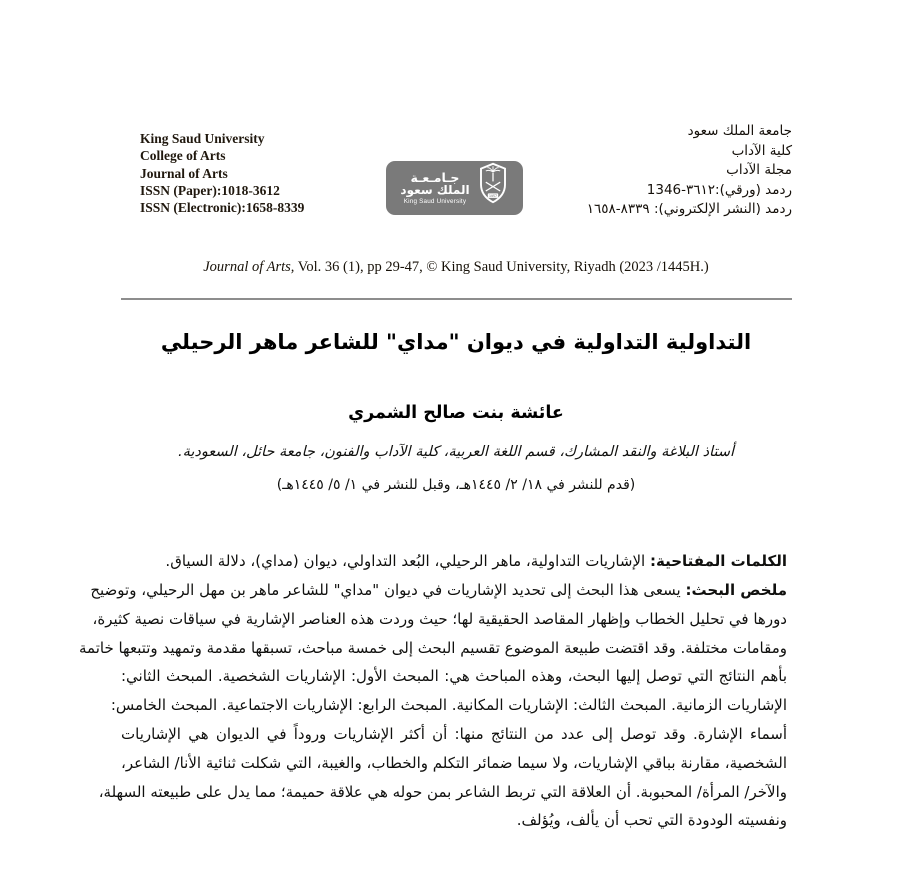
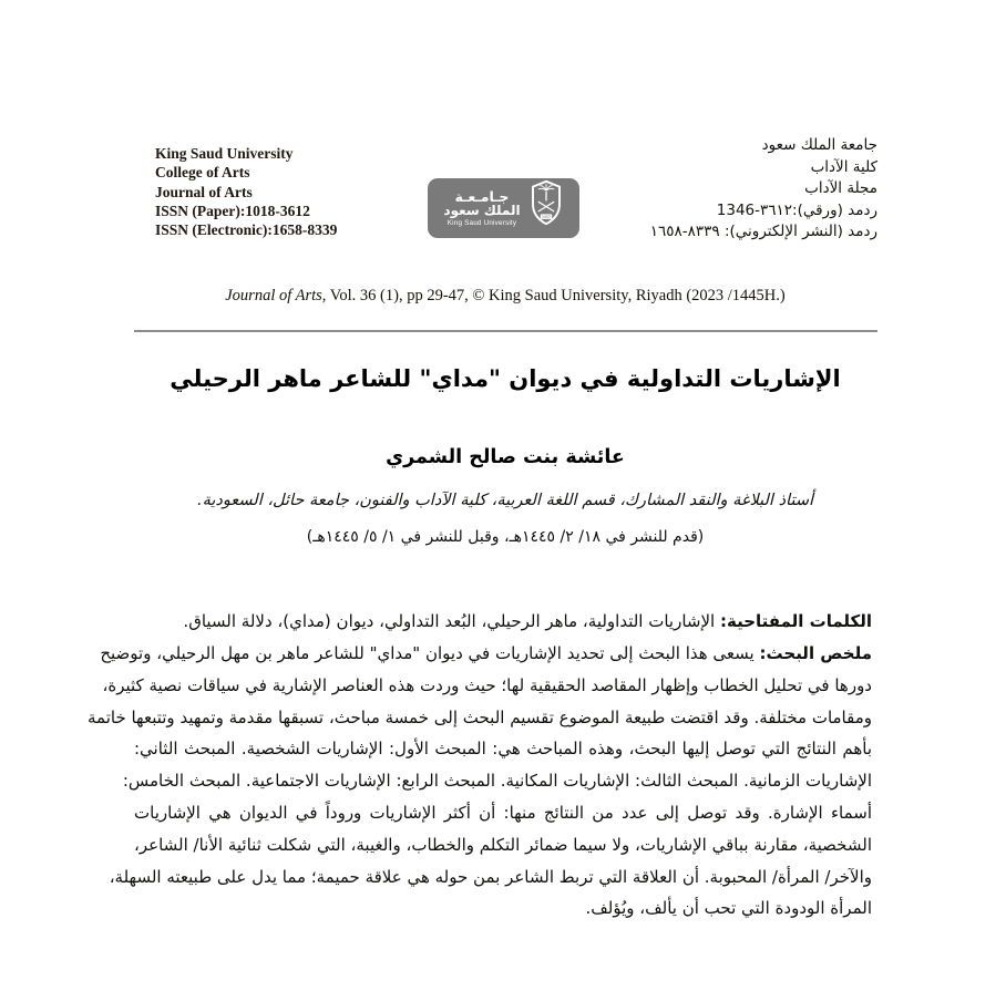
  King Saud University
  College of Arts
  Journal of Arts
  ISSN (Paper):1018-3612
  ISSN (Electronic):1658-8339
  جـامـعـة
  الملك سعود
  جامعة الملك سعود
  كلية الآداب
  مجلة الآداب
  ردمد (ورقي):٣٦١٢-1346
  ردمد (النشر الإلكتروني): ٨٣٣٩-١٦٥٨
  Journal of Arts, Vol. 36 (1), pp 29-47, © King Saud University, Riyadh (2023 /1445H.)
- التداولية التداولية في ديوان "مداي" للشاعر ماهر الرحيلي
+ الإشاريات التداولية في ديوان "مداي" للشاعر ماهر الرحيلي
  عائشة بنت صالح الشمري
  أستاذ البلاغة والنقد المشارك، قسم اللغة العربية، كلية الآداب والفنون، جامعة حائل، السعودية.
  (قدم للنشر في ١٨/ ٢/ ١٤٤٥هـ، وقبل للنشر في ١/ ٥/ ١٤٤٥هـ)
  الكلمات المفتاحية: الإشاريات التداولية، ماهر الرحيلي، البُعد التداولي، ديوان (مداي)، دلالة السياق.
  ملخص البحث: يسعى هذا البحث إلى تحديد الإشاريات في ديوان "مداي" للشاعر ماهر بن مهل الرحيلي، وتوضيح
  دورها في تحليل الخطاب وإظهار المقاصد الحقيقية لها؛ حيث وردت هذه العناصر الإشارية في سياقات نصية كثيرة،
  ومقامات مختلفة. وقد اقتضت طبيعة الموضوع تقسيم البحث إلى خمسة مباحث، تسبقها مقدمة وتمهيد وتتبعها خاتمة
  بأهم النتائج التي توصل إليها البحث، وهذه المباحث هي: المبحث الأول: الإشاريات الشخصية. المبحث الثاني:
  الإشاريات الزمانية. المبحث الثالث: الإشاريات المكانية. المبحث الرابع: الإشاريات الاجتماعية. المبحث الخامس:
  أسماء الإشارة. وقد توصل إلى عدد من النتائج منها: أن أكثر الإشاريات وروداً في الديوان هي الإشاريات
  الشخصية، مقارنة بباقي الإشاريات، ولا سيما ضمائر التكلم والخطاب، والغيبة، التي شكلت ثنائية الأنا/ الشاعر،
  والآخر/ المرأة/ المحبوبة. أن العلاقة التي تربط الشاعر بمن حوله هي علاقة حميمة؛ مما يدل على طبيعته السهلة،
- ونفسيته الودودة التي تحب أن يألف، ويُؤلف.
+ المرأة الودودة التي تحب أن يألف، ويُؤلف.
